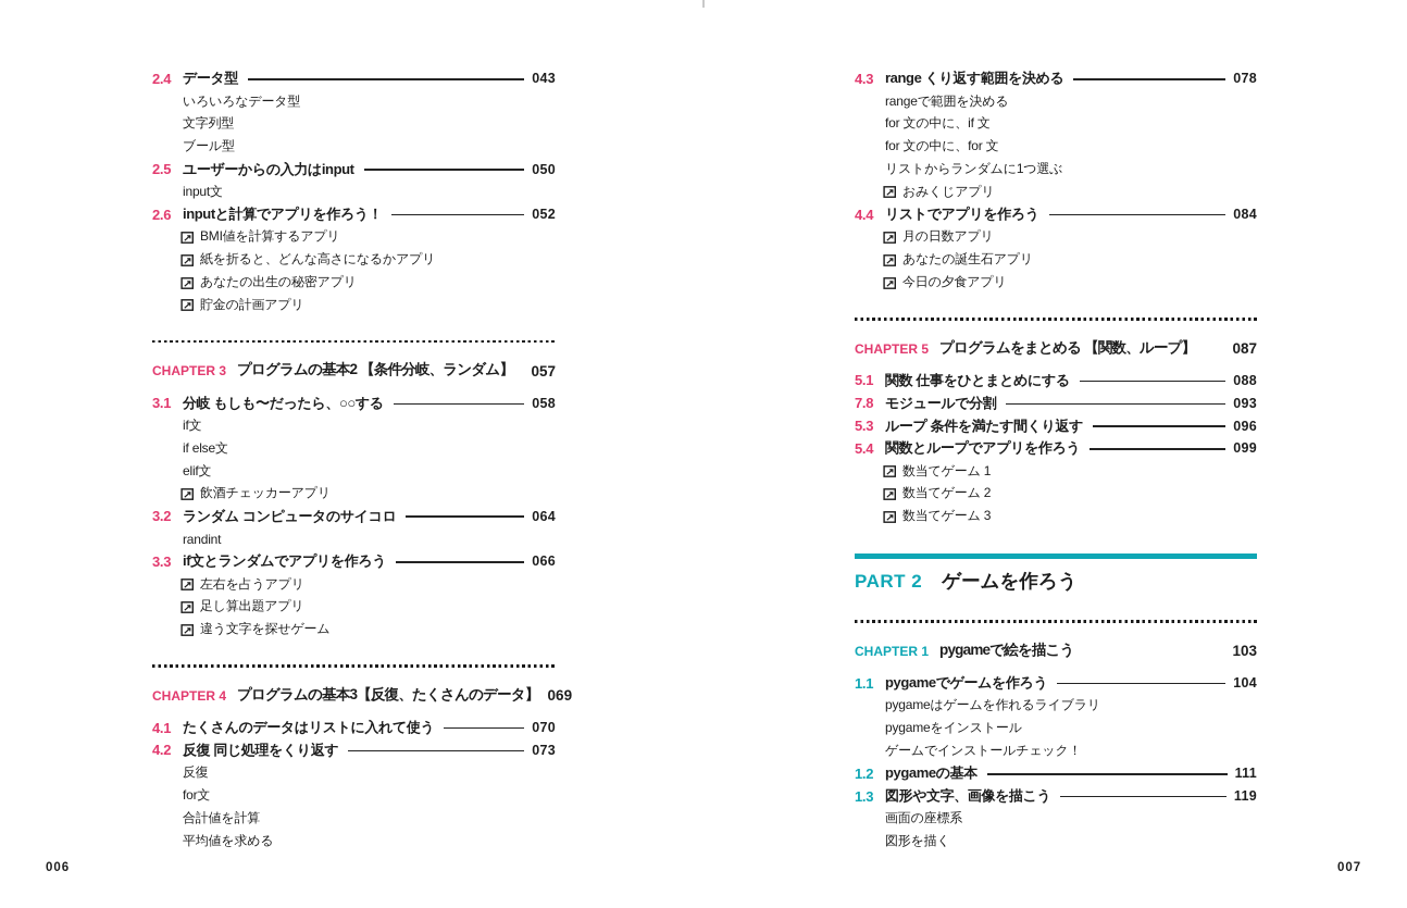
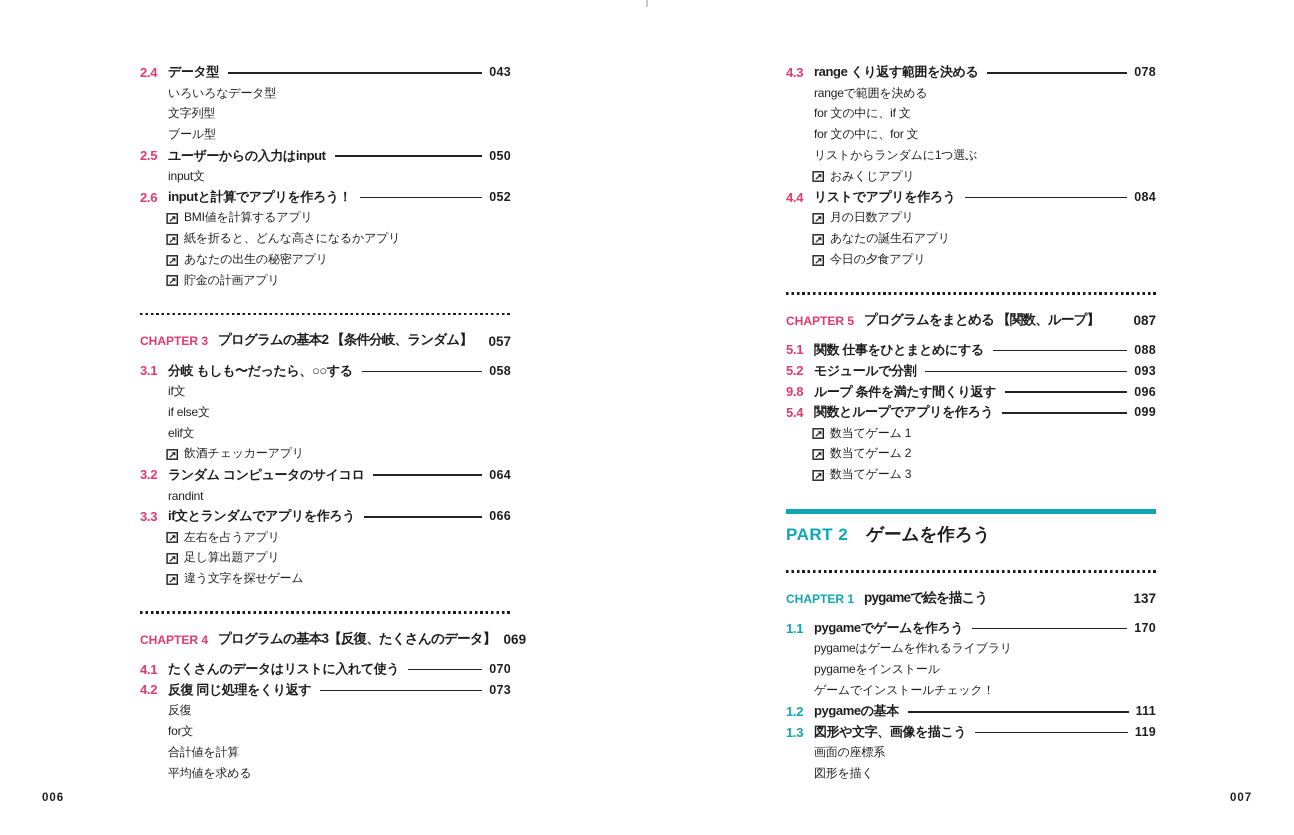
  2.4
  データ型
  043
  いろいろなデータ型
  文字列型
  ブール型
  2.5
  ユーザーからの入力はinput
  050
  input文
  2.6
  inputと計算でアプリを作ろう！
  052
  BMI値を計算するアプリ
  紙を折ると、どんな高さになるかアプリ
  あなたの出生の秘密アプリ
  貯金の計画アプリ
  CHAPTER 3
  プログラムの基本2 【条件分岐、ランダム】
  057
  3.1
  分岐 もしも〜だったら、○○する
  058
  if文
  if else文
  elif文
  飲酒チェッカーアプリ
  3.2
  ランダム コンピュータのサイコロ
  064
  randint
  3.3
  if文とランダムでアプリを作ろう
  066
  左右を占うアプリ
  足し算出題アプリ
  違う文字を探せゲーム
  CHAPTER 4
  プログラムの基本3【反復、たくさんのデータ】
  069
  4.1
  たくさんのデータはリストに入れて使う
  070
  4.2
  反復 同じ処理をくり返す
  073
  反復
  for文
  合計値を計算
  平均値を求める
  4.3
  range くり返す範囲を決める
  078
  rangeで範囲を決める
  for 文の中に、if 文
  for 文の中に、for 文
  リストからランダムに1つ選ぶ
  おみくじアプリ
  4.4
  リストでアプリを作ろう
  084
  月の日数アプリ
  あなたの誕生石アプリ
  今日の夕食アプリ
  CHAPTER 5
  プログラムをまとめる 【関数、ループ】
  087
  5.1
  関数 仕事をひとまとめにする
  088
- 7.8
+ 5.2
  モジュールで分割
  093
- 5.3
+ 9.8
  ループ 条件を満たす間くり返す
  096
  5.4
  関数とループでアプリを作ろう
  099
  数当てゲーム 1
  数当てゲーム 2
  数当てゲーム 3
  PART 2
  ゲームを作ろう
  CHAPTER 1
  pygameで絵を描こう
- 103
+ 137
  1.1
  pygameでゲームを作ろう
- 104
+ 170
  pygameはゲームを作れるライブラリ
  pygameをインストール
  ゲームでインストールチェック！
  1.2
  pygameの基本
  111
  1.3
  図形や文字、画像を描こう
  119
  画面の座標系
  図形を描く
  006
  007
